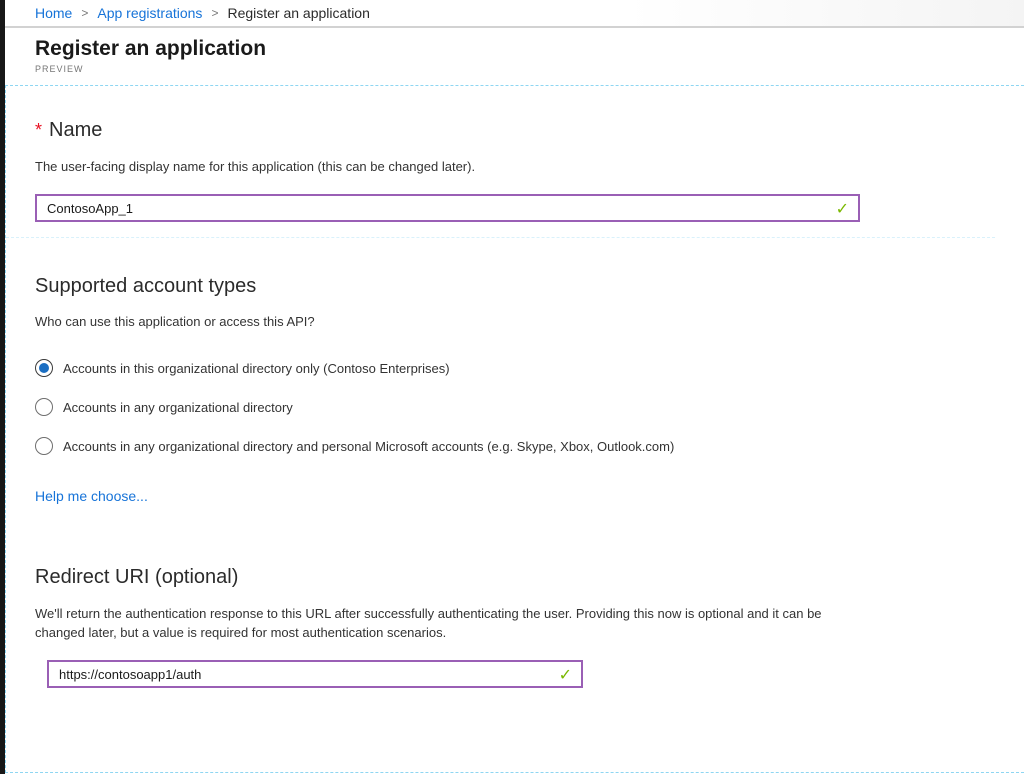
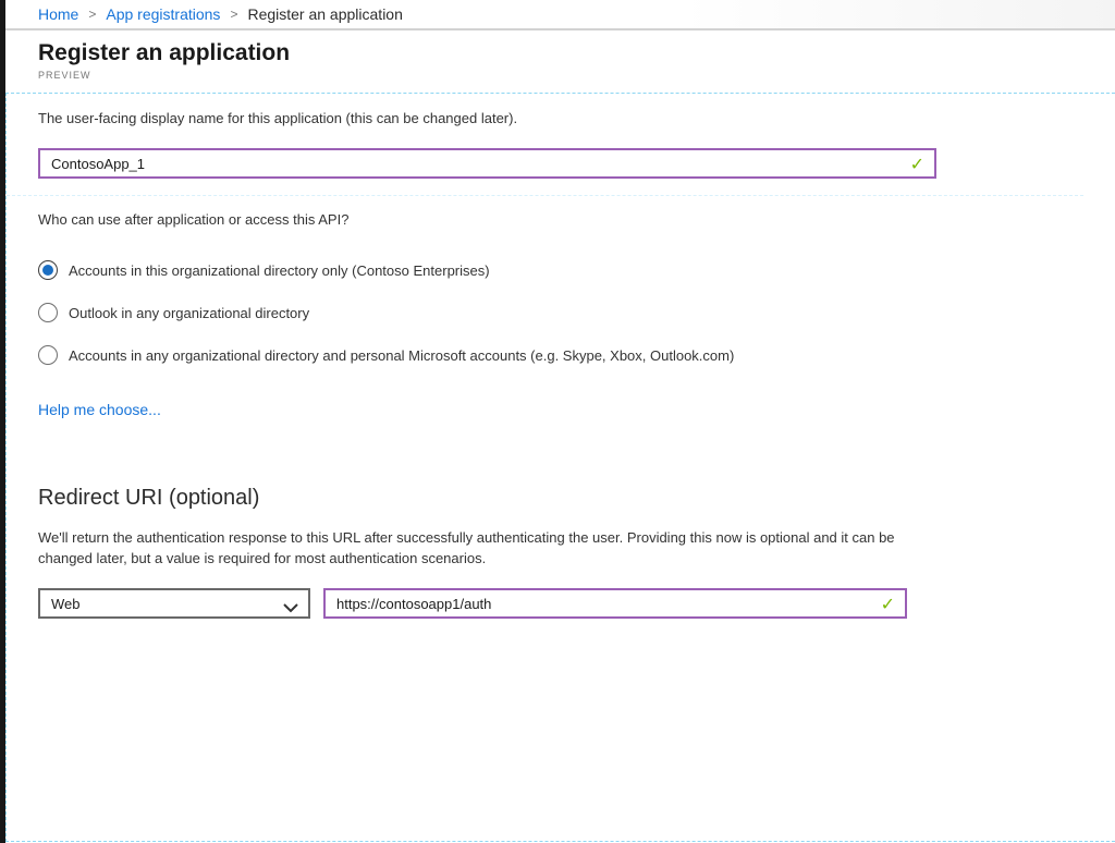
  Home
  >
  App registrations
  >
  Register an application
  Register an application
  PREVIEW
- * Name
  The user-facing display name for this application (this can be changed later).
  ContosoApp_1
  ✓
- Supported account types
- Who can use this application or access this API?
+ Who can use after application or access this API?
  Accounts in this organizational directory only (Contoso Enterprises)
- Accounts in any organizational directory
+ Outlook in any organizational directory
  Accounts in any organizational directory and personal Microsoft accounts (e.g. Skype, Xbox, Outlook.com)
  Help me choose...
  Redirect URI (optional)
  We'll return the authentication response to this URL after successfully authenticating the user. Providing this now is optional and it can be changed later, but a value is required for most authentication scenarios.
+ Web
  https://contosoapp1/auth
  ✓
